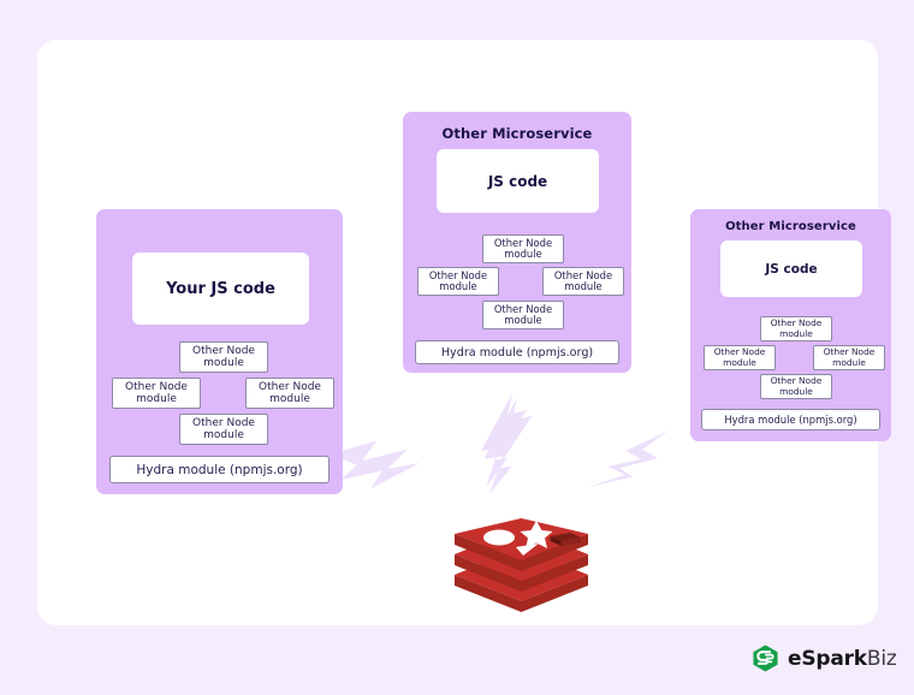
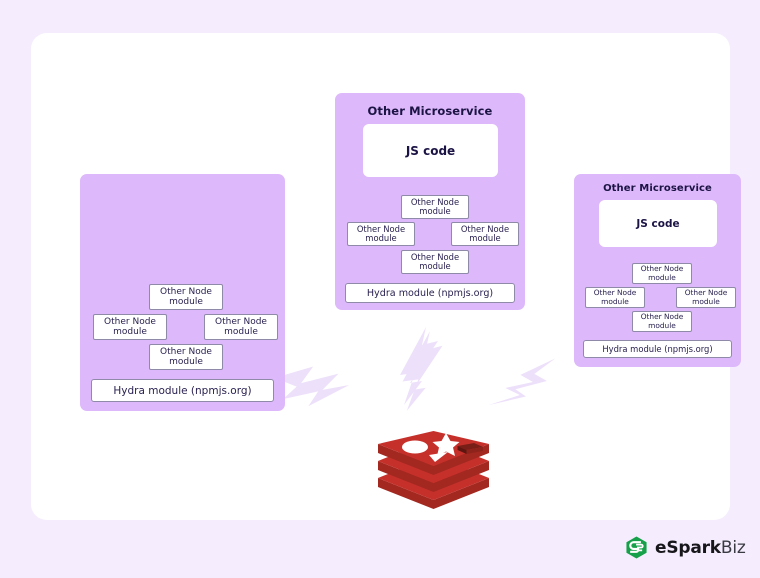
- Your JS code
  Other Node module
  Other Node module
  Other Node module
  Other Node module
  Hydra module (npmjs.org)
  Other Microservice
  JS code
  Other Node module
  Other Node module
  Other Node module
  Other Node module
  Hydra module (npmjs.org)
  Other Microservice
  JS code
  Other Node module
  Other Node module
  Other Node module
  Other Node module
  Hydra module (npmjs.org)
  eSparkBiz
